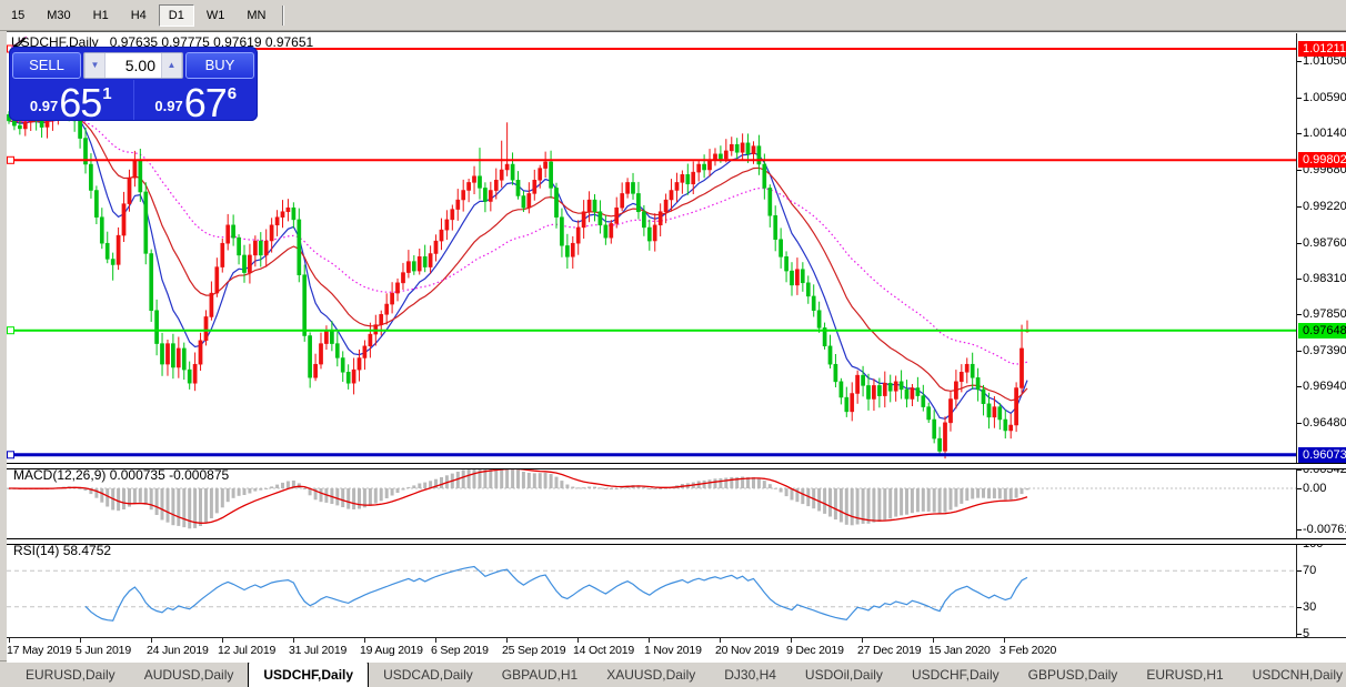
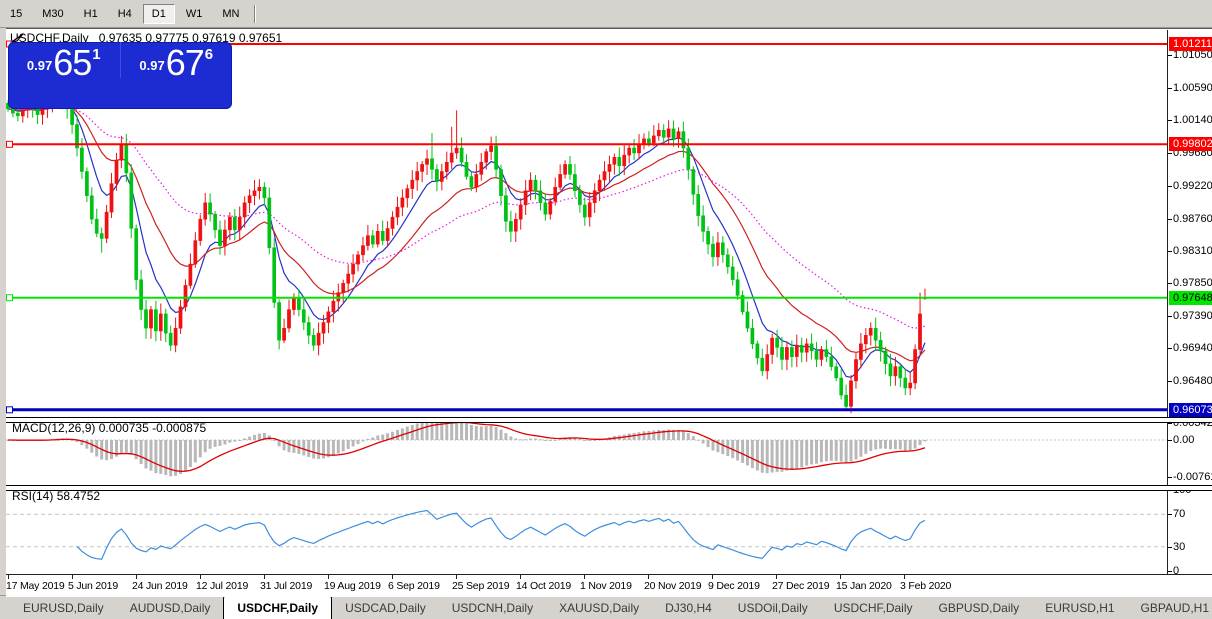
  15
  M30
  H1
  H4
  D1
  W1
  MN
  USDCHF,Daily
  0.97635 0.97775 0.97619 0.97651
- SELL
- ▼
- 5.00
- ▲
- BUY
  0.97
  65
  1
  0.97
  67
  6
  MACD(12,26,9) 0.000735 -0.000875
  RSI(14) 58.4752
  1.01050
  1.00590
  1.00140
  0.99680
  0.99220
  0.98760
  0.98310
  0.97850
  0.97390
  0.96940
  0.96480
  0.00342
  0.00
  -0.0076
  70
  30
- 5
+ 0
  1.01211
  0.99802
  0.97648
  0.96073
  17 May 2019
  5 Jun 2019
  24 Jun 2019
  12 Jul 2019
  31 Jul 2019
  19 Aug 2019
  6 Sep 2019
  25 Sep 2019
  14 Oct 2019
  1 Nov 2019
  20 Nov 2019
  9 Dec 2019
  27 Dec 2019
  15 Jan 2020
  3 Feb 2020
  EURUSD,Daily
  AUDUSD,Daily
  USDCHF,Daily
  USDCAD,Daily
- GBPAUD,H1
+ USDCNH,Daily
  XAUUSD,Daily
  DJ30,H4
  USDOil,Daily
  USDCHF,Daily
  GBPUSD,Daily
  EURUSD,H1
- USDCNH,Daily
+ GBPAUD,H1
